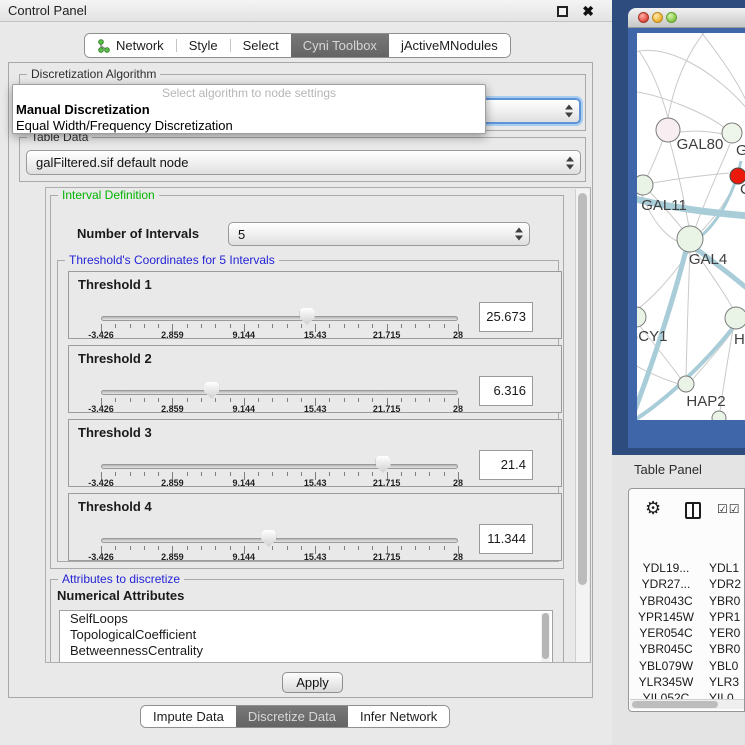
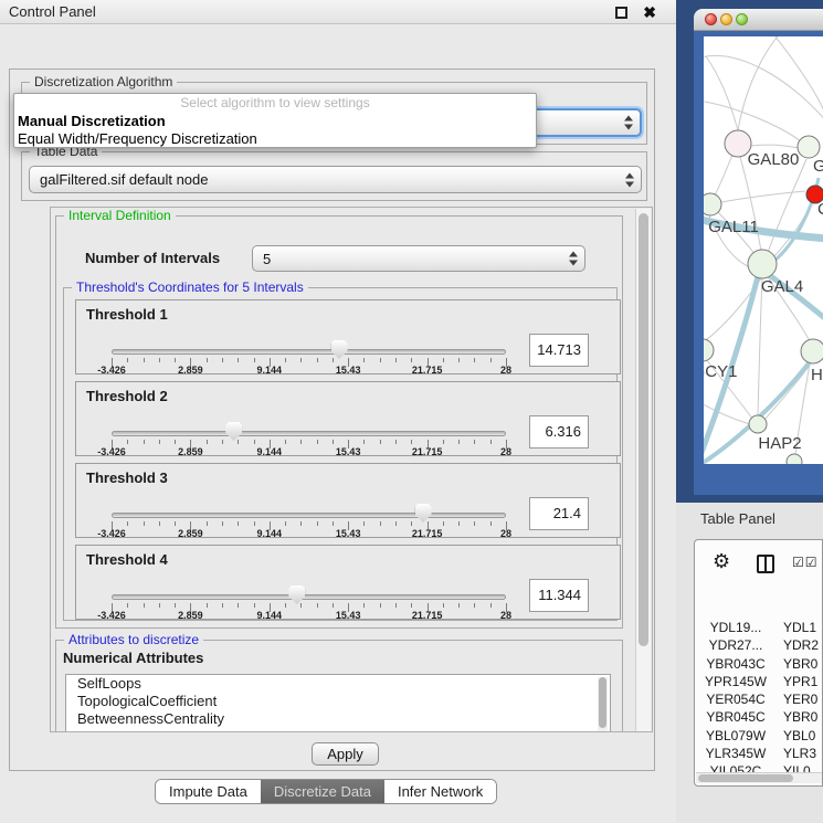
  Control Panel
  ✖
- Network
- Style
- Select
- Cyni Toolbox
- jActiveMNodules
  Discretization Algorithm
  Table Data
  galFiltered.sif default node
  Interval Definition
  Number of Intervals
  5
  Threshold's Coordinates for 5 Intervals
  Threshold 1
  -3.426
  2.859
  9.144
  15.43
  21.715
  28
- 25.673
+ 14.713
  Threshold 2
  -3.426
  2.859
  9.144
  15.43
  21.715
  28
  6.316
  Threshold 3
  -3.426
  2.859
  9.144
  15.43
  21.715
  28
  21.4
  Threshold 4
  -3.426
  2.859
  9.144
  15.43
  21.715
  28
  11.344
  Attributes to discretize
  Numerical Attributes
  SelfLoops
  TopologicalCoefficient
  BetweennessCentrality
  Apply
- Select algorithm to node settings
+ Select algorithm to view settings
  Manual Discretization
  Equal Width/Frequency Discretization
  Impute Data
  Discretize Data
  Infer Network
  GAL80
  GAL11
  GAL4
  CY1
  H
  HAP2
  Table Panel
  ⚙
  ☑☑
  YDL19... YDL1
  YDR27... YDR2
  YBR043C YBR0
  YPR145W YPR1
  YER054C YER0
  YBR045C YBR0
  YBL079W YBL0
  YLR345W YLR3
